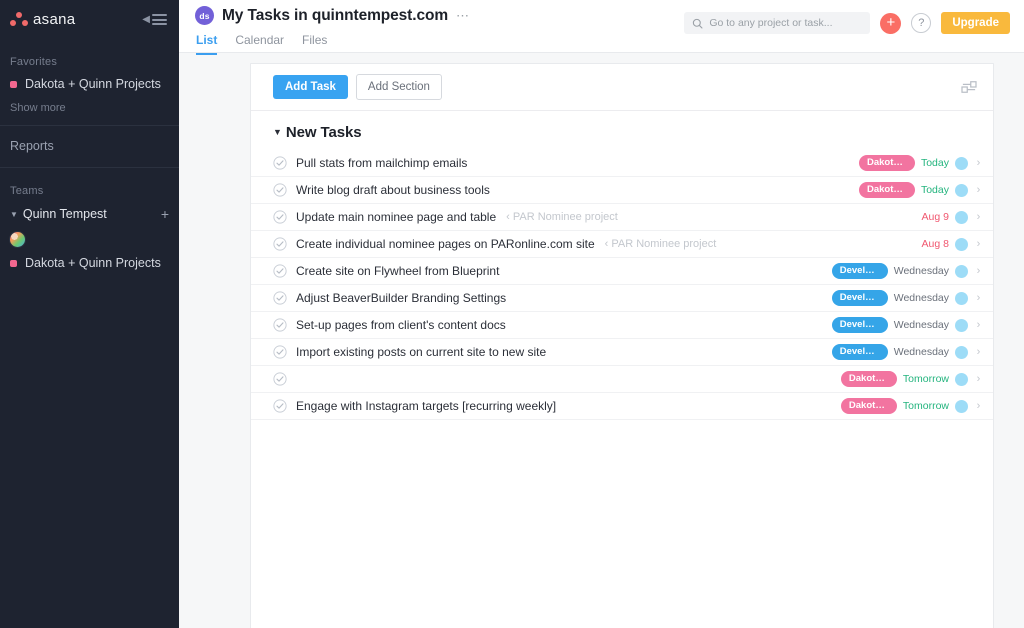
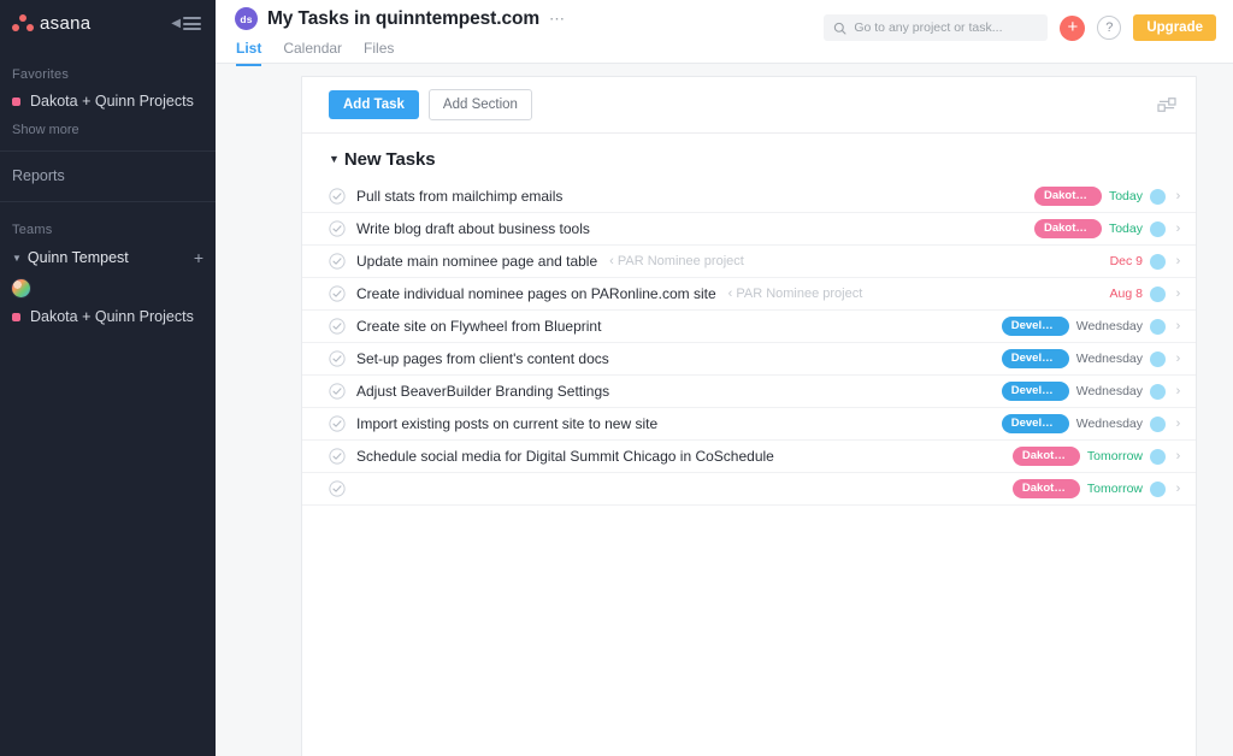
  asana
  ◀
  Favorites
  Dakota + Quinn Projects
  Show more
  Reports
  Teams
  ▼
  Quinn Tempest
  +
  Dakota + Quinn Projects
  ds
  My Tasks in quinntempest.com
  ⋯
  List
  Calendar
  Files
  Go to any project or task...
  +
  ?
  Upgrade
  Add Task
  Add Section
  ▼
  New Tasks
  Pull stats from mailchimp emails
  Dakota +...
  Today
  ›
  Write blog draft about business tools
  Dakota +...
  Today
  ›
  Update main nominee page and table
  ‹ PAR Nominee project
- Aug 9
+ Dec 9
  ›
  Create individual nominee pages on PARonline.com site
  ‹ PAR Nominee project
  Aug 8
  ›
  Create site on Flywheel from Blueprint
  Develop...
  Wednesday
  ›
- Adjust BeaverBuilder Branding Settings
+ Set-up pages from client's content docs
  Develop...
  Wednesday
  ›
- Set-up pages from client's content docs
+ Adjust BeaverBuilder Branding Settings
  Develop...
  Wednesday
  ›
  Import existing posts on current site to new site
  Develop...
  Wednesday
  ›
+ Schedule social media for Digital Summit Chicago in CoSchedule
  Dakota +...
  Tomorrow
  ›
- Engage with Instagram targets [recurring weekly]
  Dakota +...
  Tomorrow
  ›
